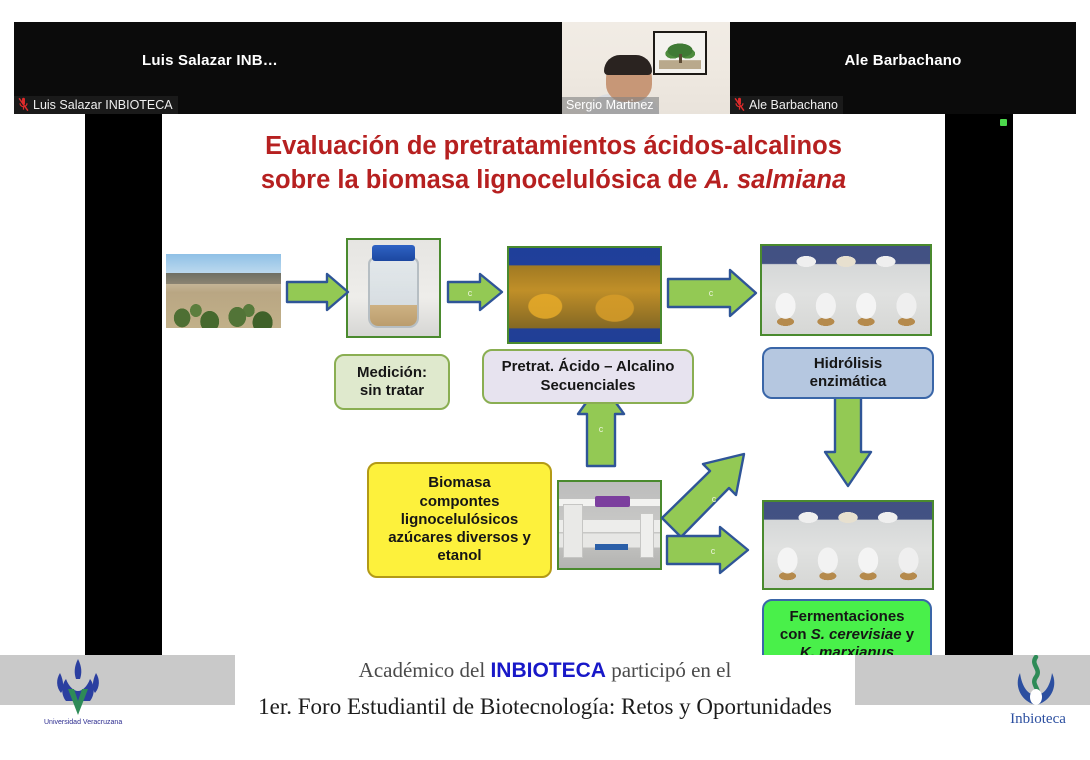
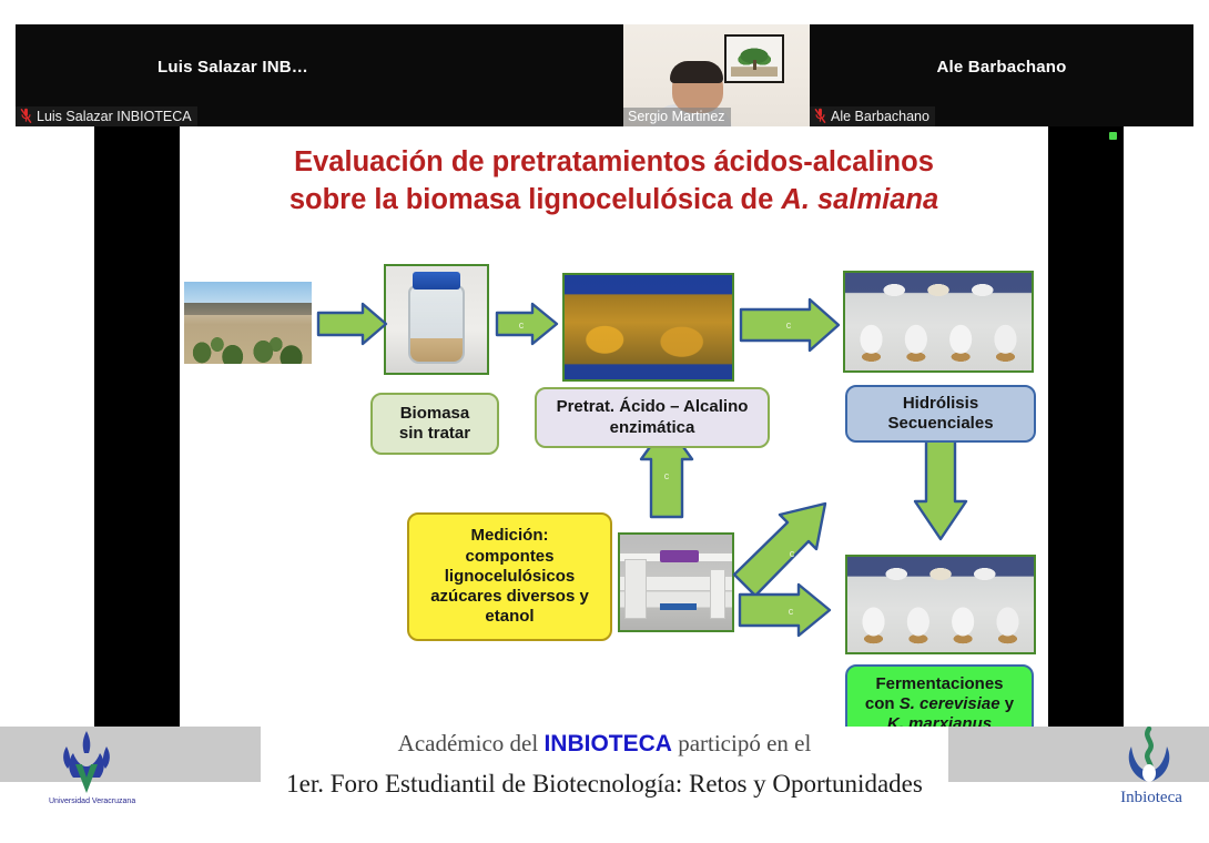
  Luis Salazar INB…
  Luis Salazar INBIOTECA
  Sergio Martinez
  Ale Barbachano
  Ale Barbachano
  Evaluación de pretratamientos ácidos-alcalinos
  sobre la biomasa lignocelulósica de A. salmiana
  c
  c
  c
  c
  c
- Medición:
+ Biomasa
  sin tratar
  Pretrat. Ácido – Alcalino
- Secuenciales
+ enzimática
  Hidrólisis
- enzimática
+ Secuenciales
- Biomasa
+ Medición:
  compontes
  lignocelulósicos
  azúcares diversos y
  etanol
  Fermentaciones
  con S. cerevisiae y
  K. marxianus
  Académico del INBIOTECA participó en el
  1er. Foro Estudiantil de Biotecnología: Retos y Oportunidades
  Inbioteca
